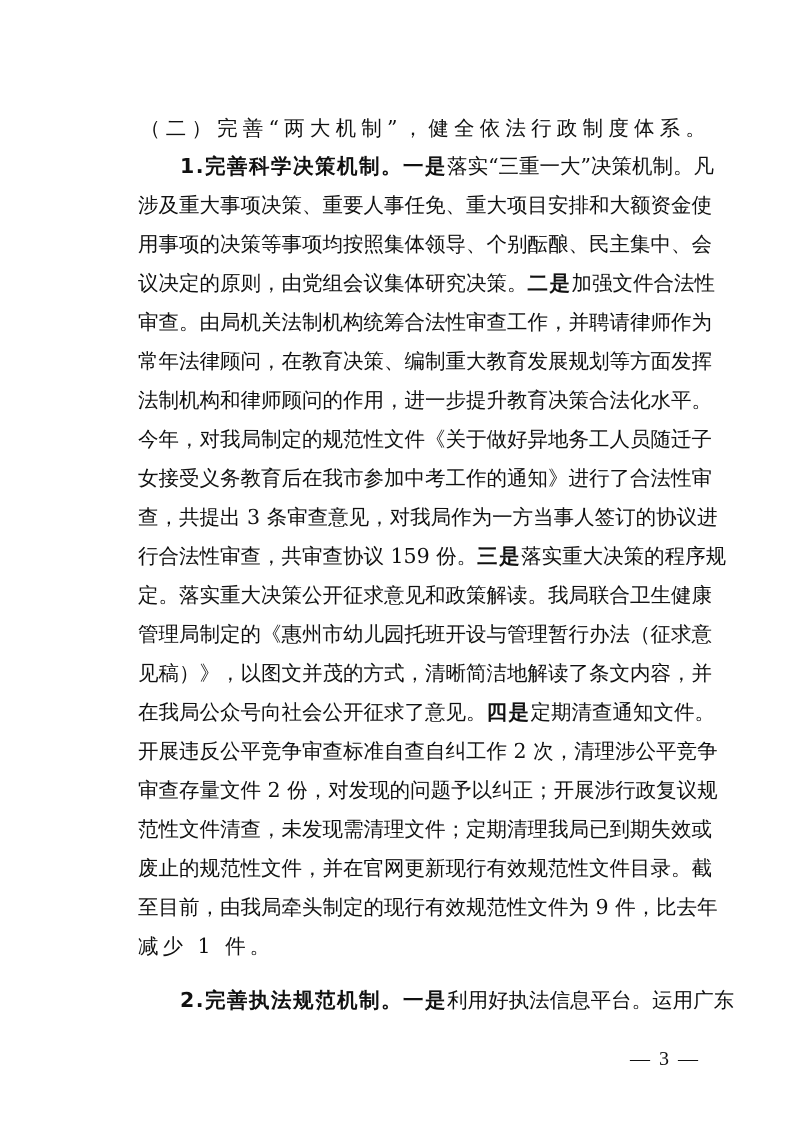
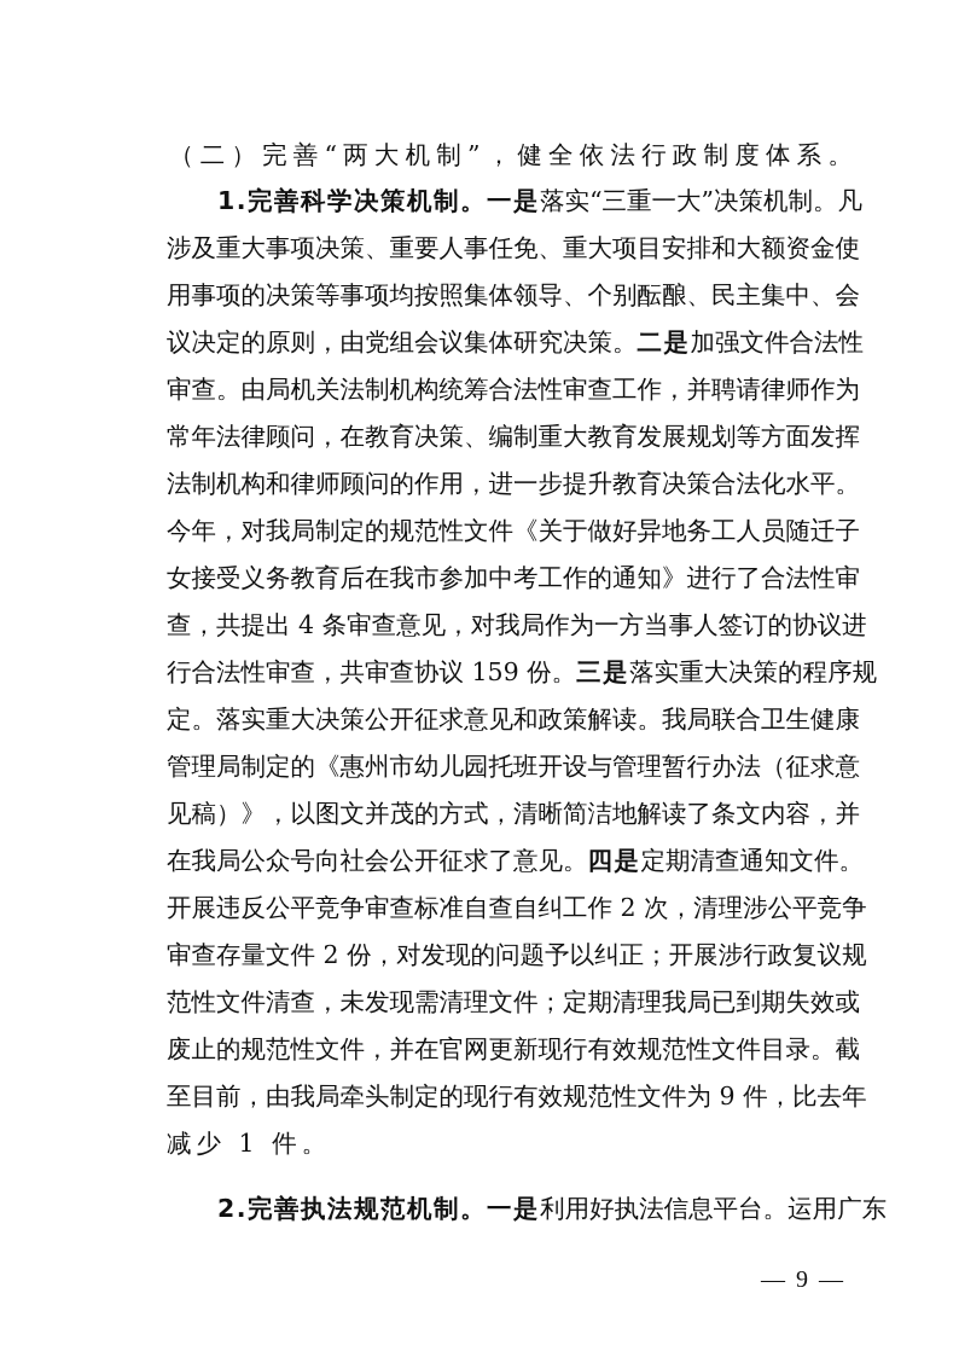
  （二）完善“两大机制”，健全依法行政制度体系。
  1.完善科学决策机制。一是落实“三重一大”决策机制。凡
  涉及重大事项决策、重要人事任免、重大项目安排和大额资金使
  用事项的决策等事项均按照集体领导、个别酝酿、民主集中、会
  议决定的原则，由党组会议集体研究决策。二是加强文件合法性
  审查。由局机关法制机构统筹合法性审查工作，并聘请律师作为
  常年法律顾问，在教育决策、编制重大教育发展规划等方面发挥
  法制机构和律师顾问的作用，进一步提升教育决策合法化水平。
  今年，对我局制定的规范性文件《关于做好异地务工人员随迁子
  女接受义务教育后在我市参加中考工作的通知》进行了合法性审
- 查，共提出 3 条审查意见，对我局作为一方当事人签订的协议进
+ 查，共提出 4 条审查意见，对我局作为一方当事人签订的协议进
  行合法性审查，共审查协议 159 份。三是落实重大决策的程序规
  定。落实重大决策公开征求意见和政策解读。我局联合卫生健康
  管理局制定的《惠州市幼儿园托班开设与管理暂行办法（征求意
  见稿）》，以图文并茂的方式，清晰简洁地解读了条文内容，并
  在我局公众号向社会公开征求了意见。四是定期清查通知文件。
  开展违反公平竞争审查标准自查自纠工作 2 次，清理涉公平竞争
  审查存量文件 2 份，对发现的问题予以纠正；开展涉行政复议规
  范性文件清查，未发现需清理文件；定期清理我局已到期失效或
  废止的规范性文件，并在官网更新现行有效规范性文件目录。截
  至目前，由我局牵头制定的现行有效规范性文件为 9 件，比去年
  减少 1 件。
  2.完善执法规范机制。一是利用好执法信息平台。运用广东
- — 3 —
+ — 9 —
